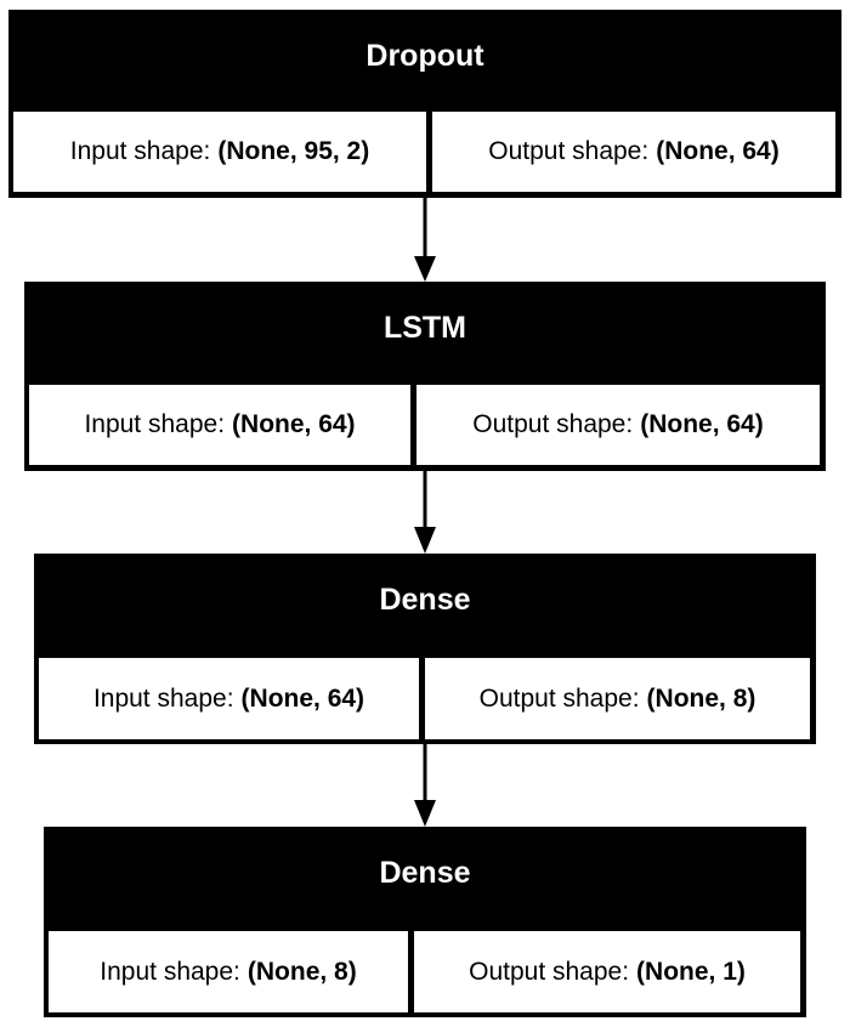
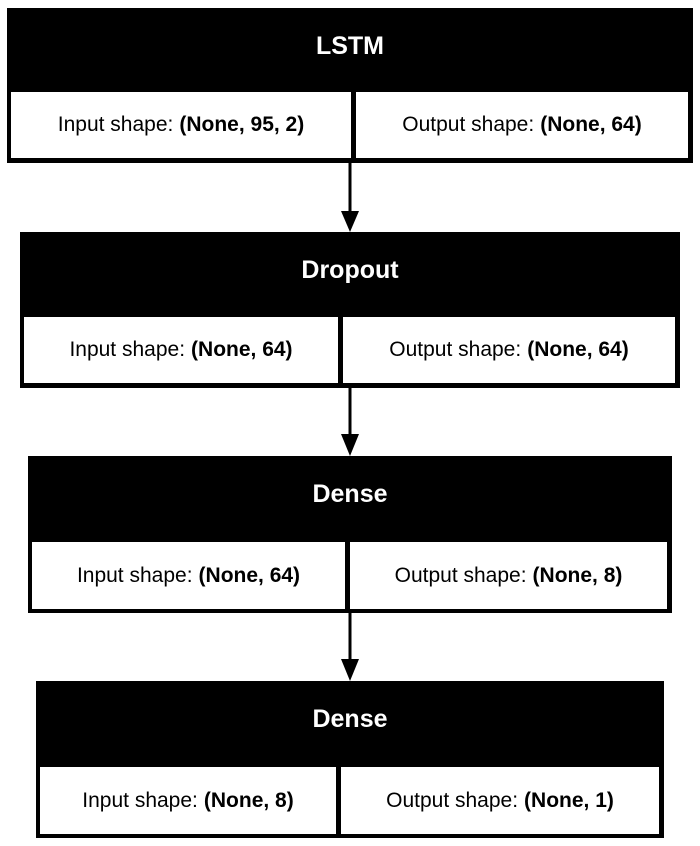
- Dropout
+ LSTM
  Input shape:
  (None, 95, 2)
  Output shape:
  (None, 64)
- LSTM
+ Dropout
  Input shape:
  (None, 64)
  Output shape:
  (None, 64)
  Dense
  Input shape:
  (None, 64)
  Output shape:
  (None, 8)
  Dense
  Input shape:
  (None, 8)
  Output shape:
  (None, 1)
